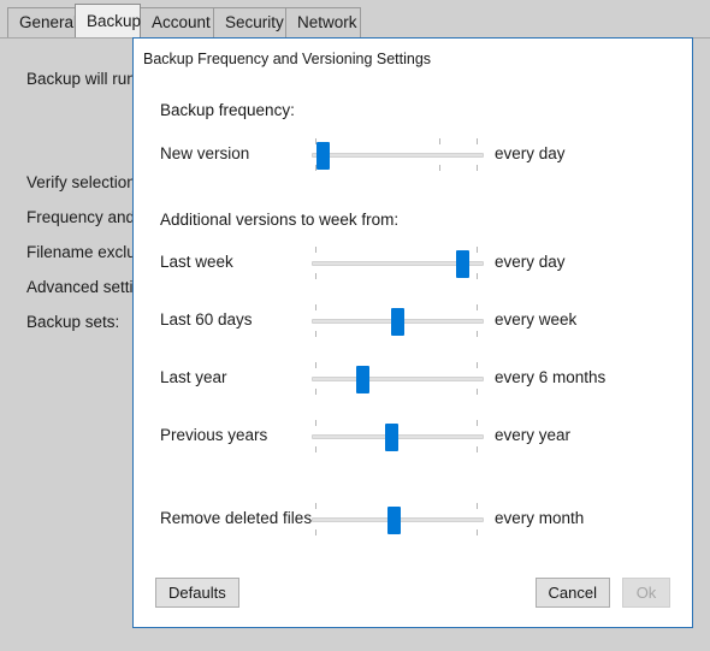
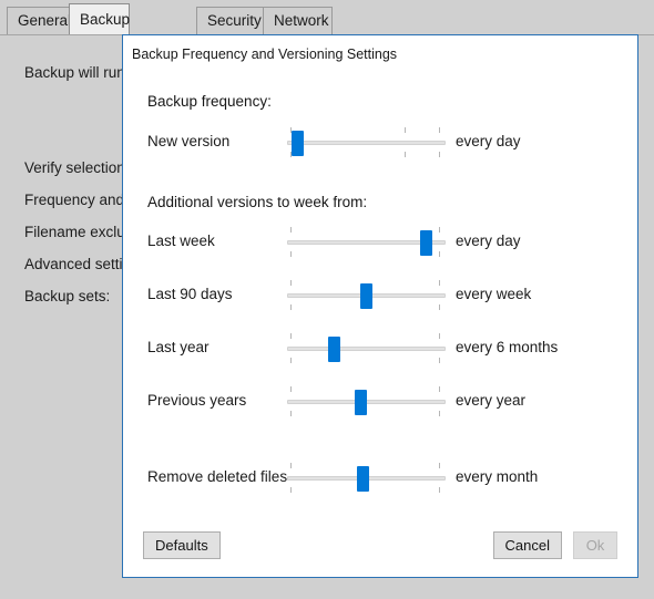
  Genera
  Backup
- Account
  Security
  Network
  Backup will ru
  Verify selectio
  Frequency and
  Filename excl
  Advanced sett
  Backup sets:
  Backup Frequency and Versioning Settings
  Backup frequency:
  Additional versions to week from:
  New version
  every day
  Last week
  every day
- Last 60 days
+ Last 90 days
  every week
  Last year
  every 6 months
  Previous years
  every year
  Remove deleted files
  every month
  Defaults
  Cancel
  Ok
